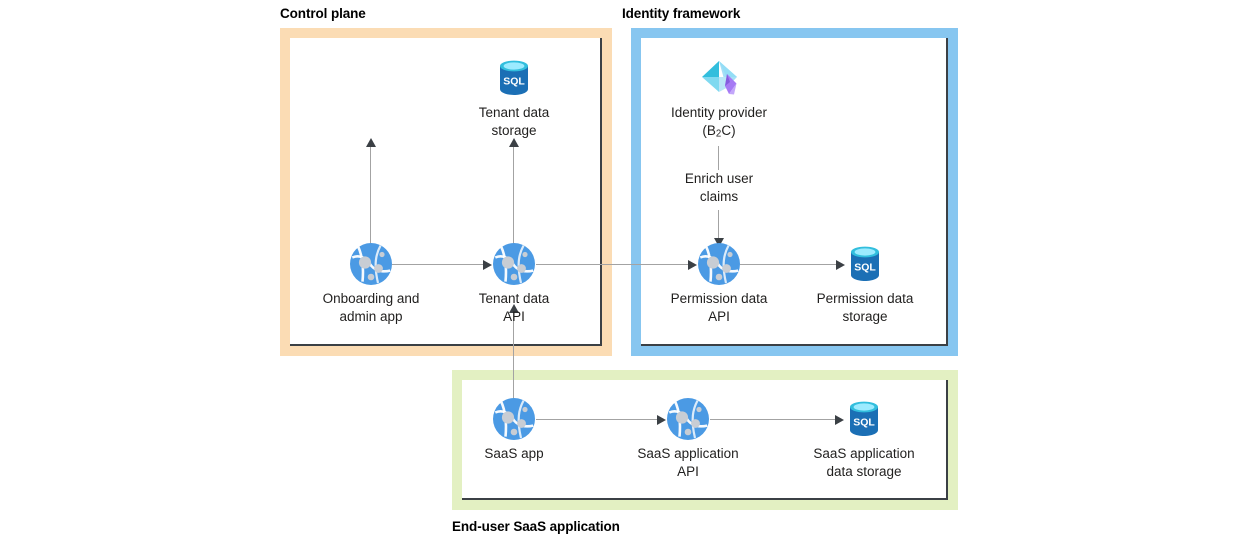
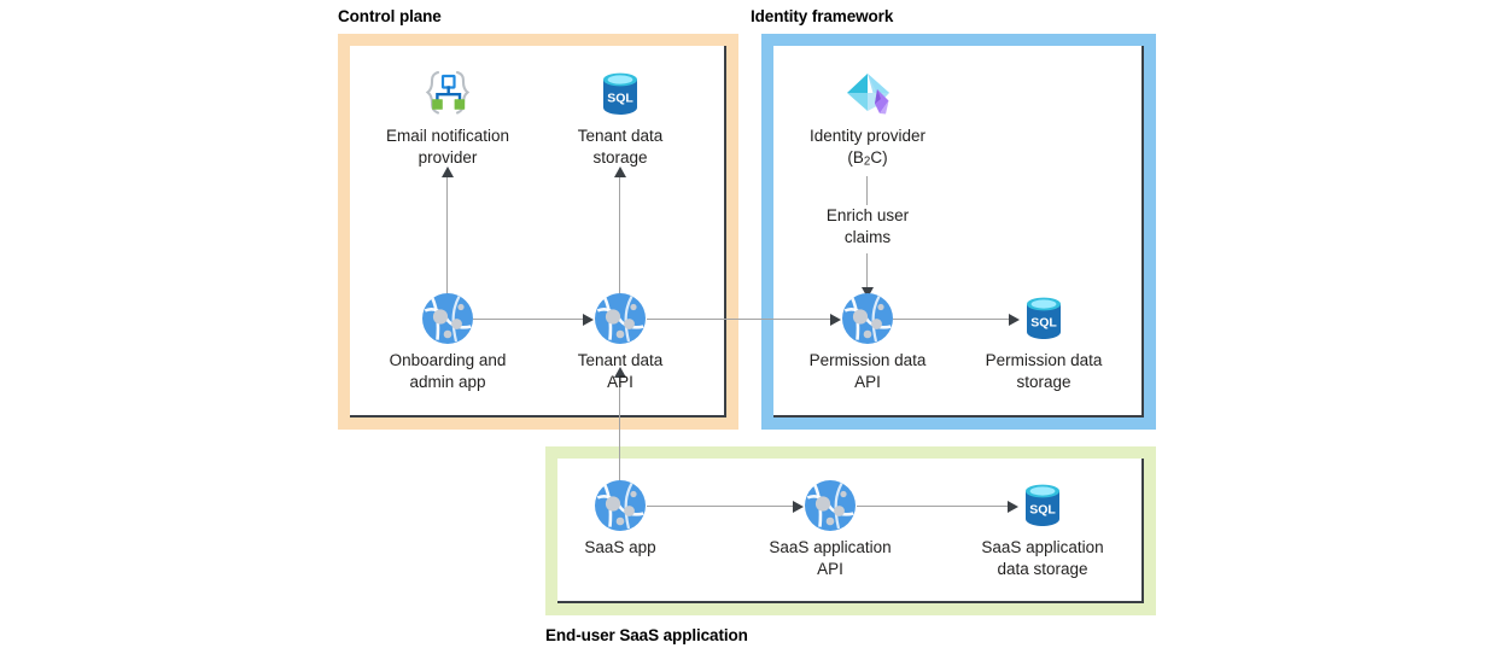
  Control plane
  Identity framework
  End-user SaaS application
  Enrich user
  claims
+ Email notification
+ provider
  SQL
  Tenant data
  storage
  Onboarding and
  admin app
  Tenant data
  API
  Identity provider
  (B2C)
  Permission data
  API
  SQL
  Permission data
  storage
  SaaS app
  SaaS application
  API
  SQL
  SaaS application
  data storage
